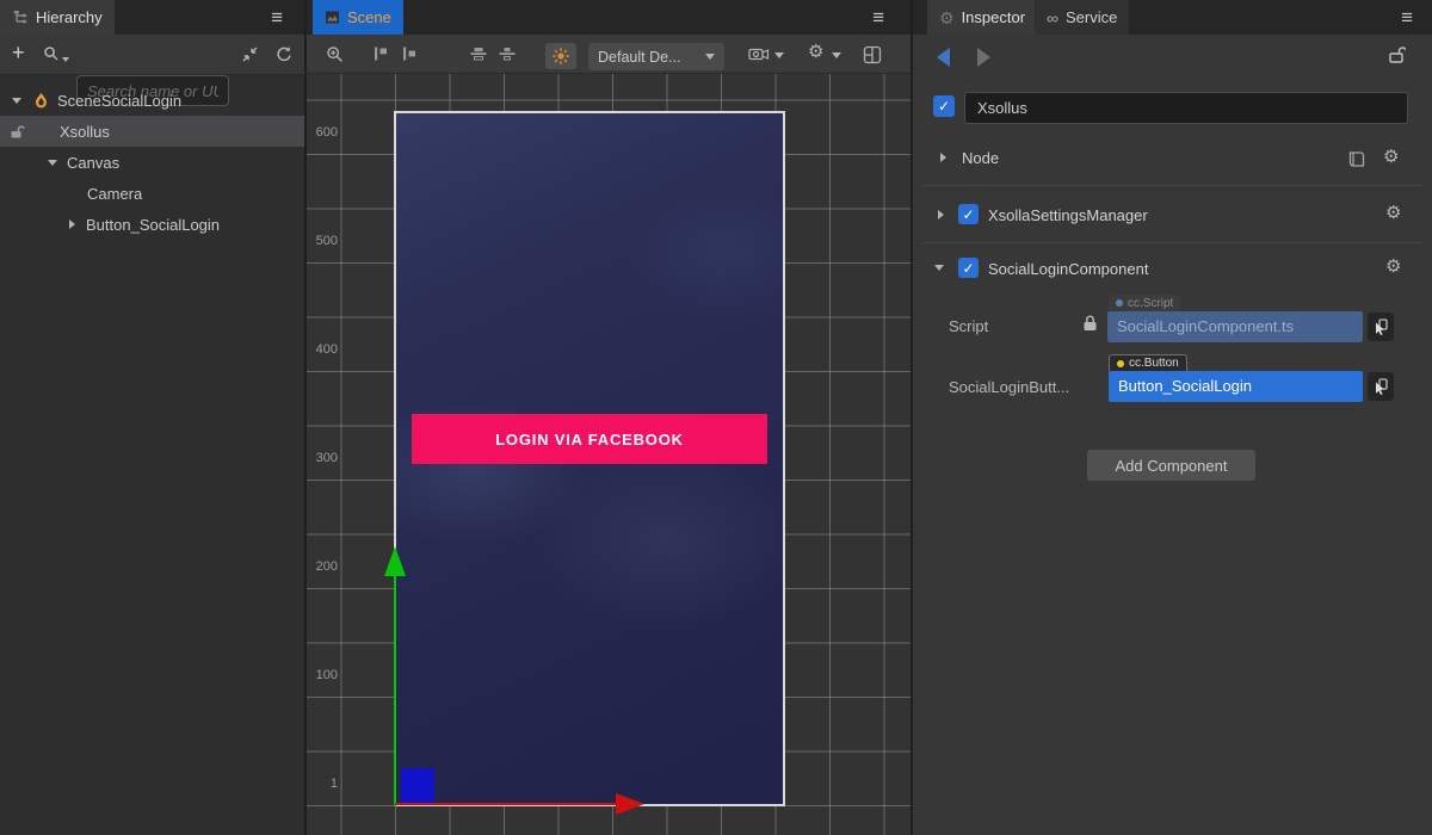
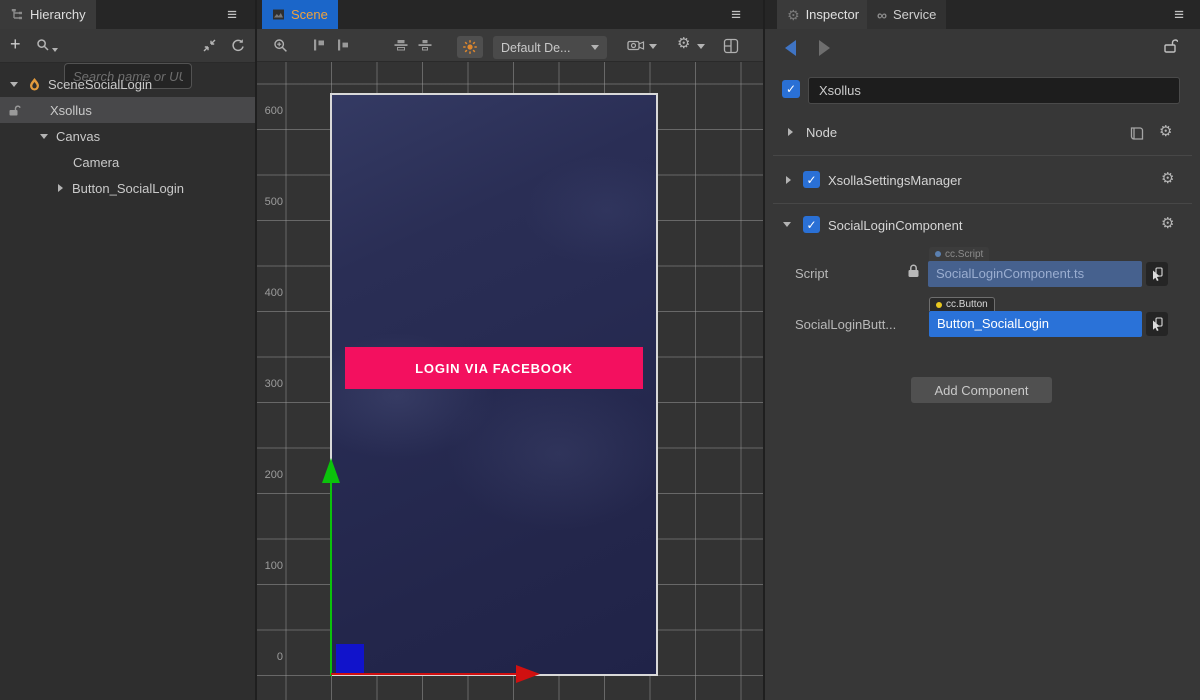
  Hierarchy
  ≡
  +
  Search name or U
  SceneSocialLogin
  Xsollus
  Canvas
  Camera
  Button_SocialLogin
  Scene
  ≡
  Default De...
  ⚙
  600
  500
  400
  300
  200
  100
- 1
+ 0
  LOGIN VIA FACEBOOK
  ⚙
  Inspector
  ∞
  Service
  ≡
  ✓
  Xsollus
  Node
  ⚙
  ✓
  XsollaSettingsManager
  ⚙
  ✓
  SocialLoginComponent
  ⚙
  Script
  cc.Script
  SocialLoginComponent.ts
  SocialLoginButt...
  cc.Button
  Button_SocialLogin
  Add Component
